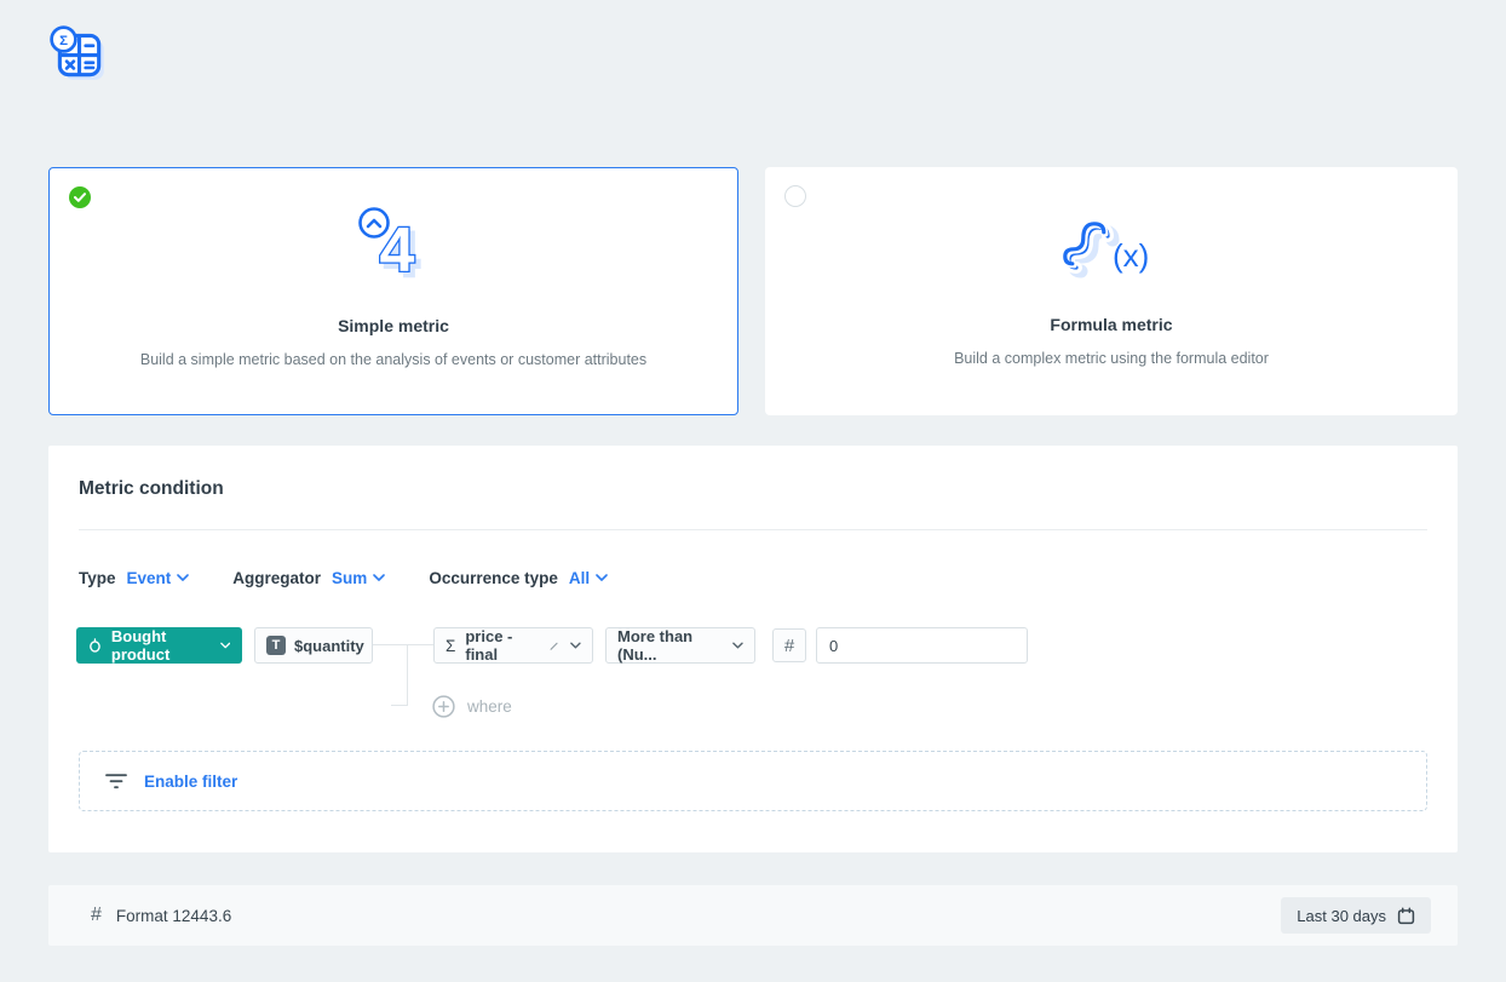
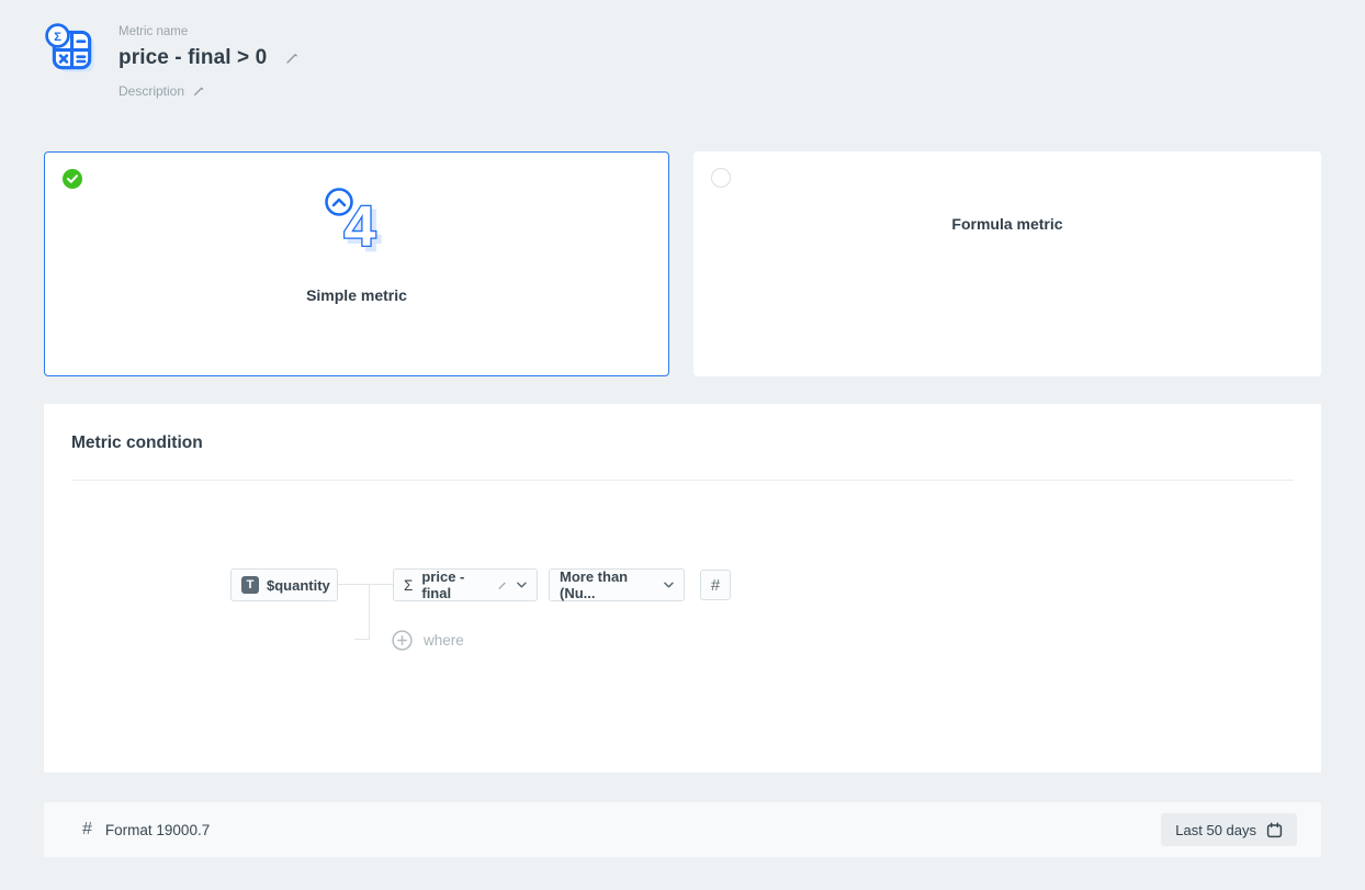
  Σ
+ Metric name
+ price - final > 0
+ Description
  4
  Simple metric
- Build a simple metric based on the analysis of events or customer attributes
- (x)
  Formula metric
- Build a complex metric using the formula editor
  Metric condition
- Type
- Event
- Aggregator
- Sum
- Occurrence type
- All
- Bought product
  T
  $quantity
  Σ
  price - final
  More than (Nu...
  #
- 0
  where
- Enable filter
  #
- Format 12443.6
+ Format 19000.7
- Last 30 days
+ Last 50 days
